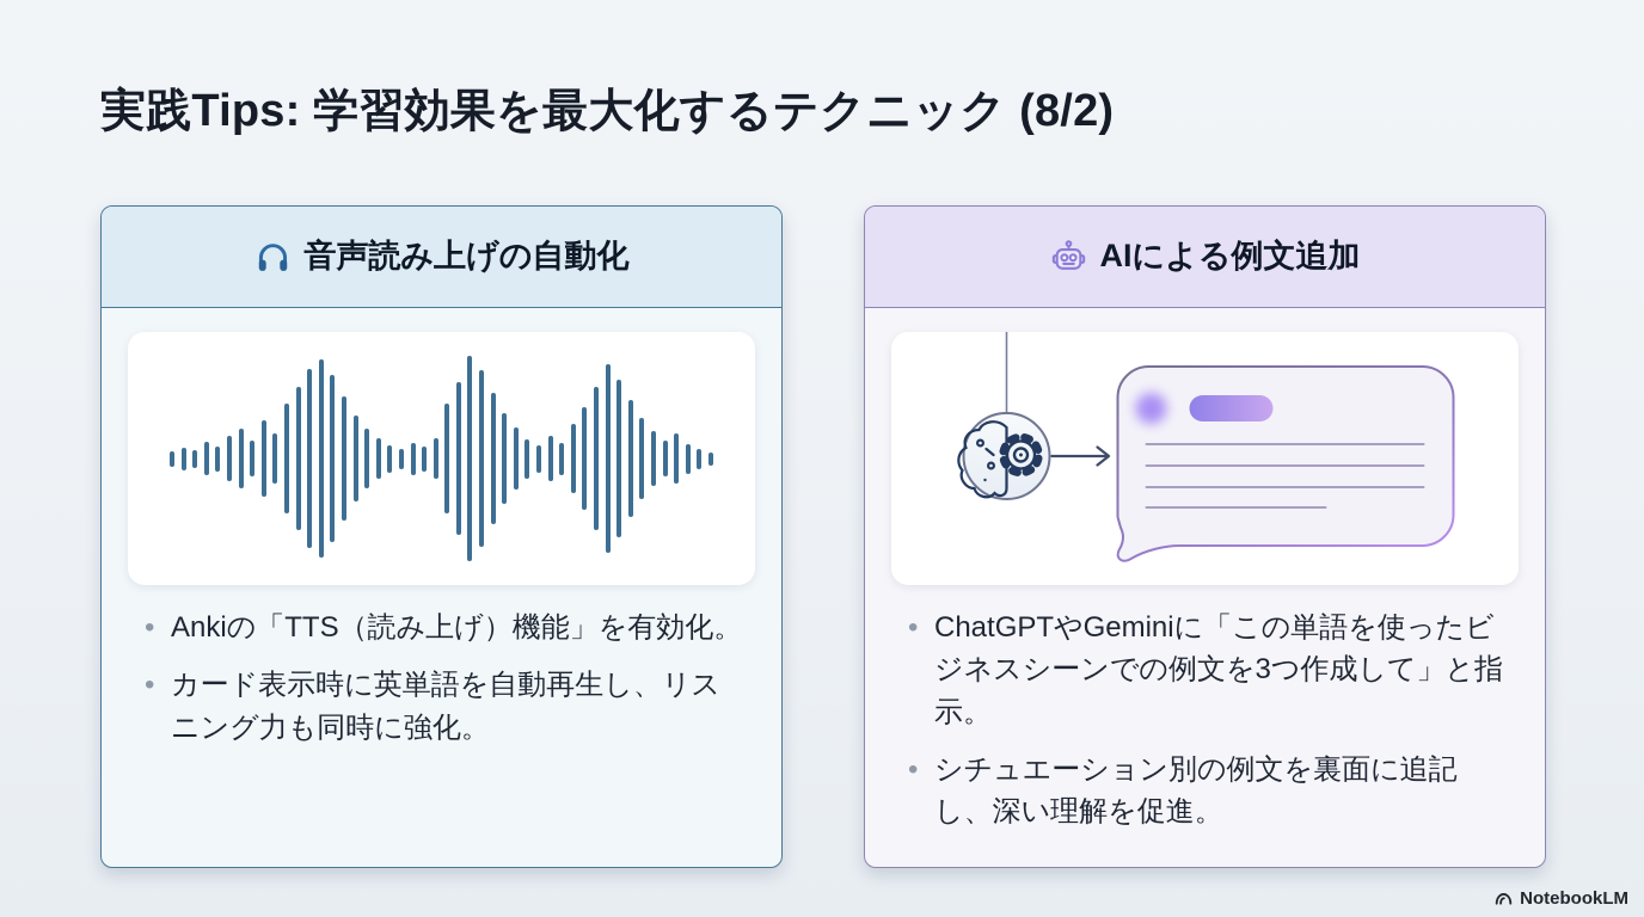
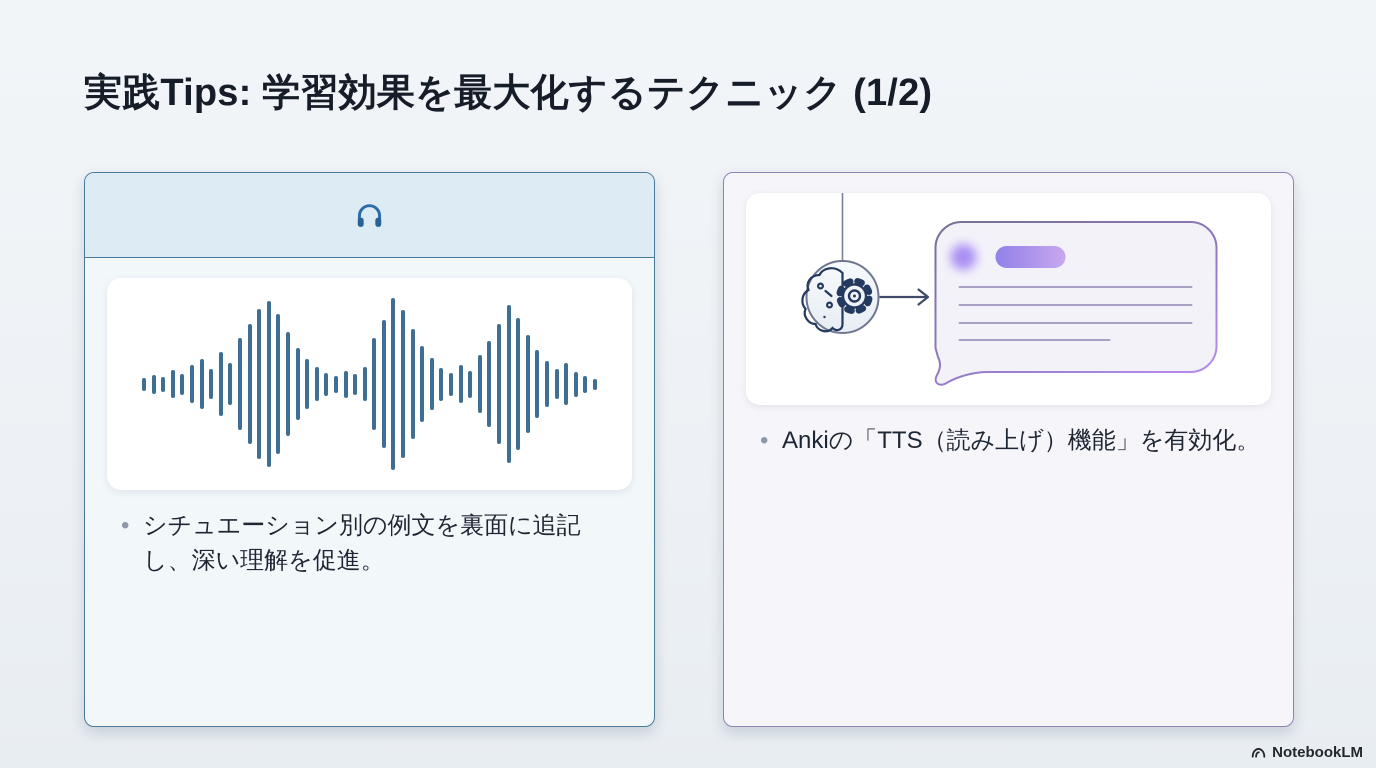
- 実践Tips: 学習効果を最大化するテクニック (8/2)
+ 実践Tips: 学習効果を最大化するテクニック (1/2)
- 音声読み上げの自動化
- Ankiの「TTS（読み上げ）機能」を有効化。
+ シチュエーション別の例文を裏面に追記し、深い理解を促進。
- カード表示時に英単語を自動再生し、リスニング力も同時に強化。
- AIによる例文追加
- ChatGPTやGeminiに「この単語を使ったビジネスシーンでの例文を3つ作成して」と指示。
- シチュエーション別の例文を裏面に追記し、深い理解を促進。
+ Ankiの「TTS（読み上げ）機能」を有効化。
  NotebookLM
